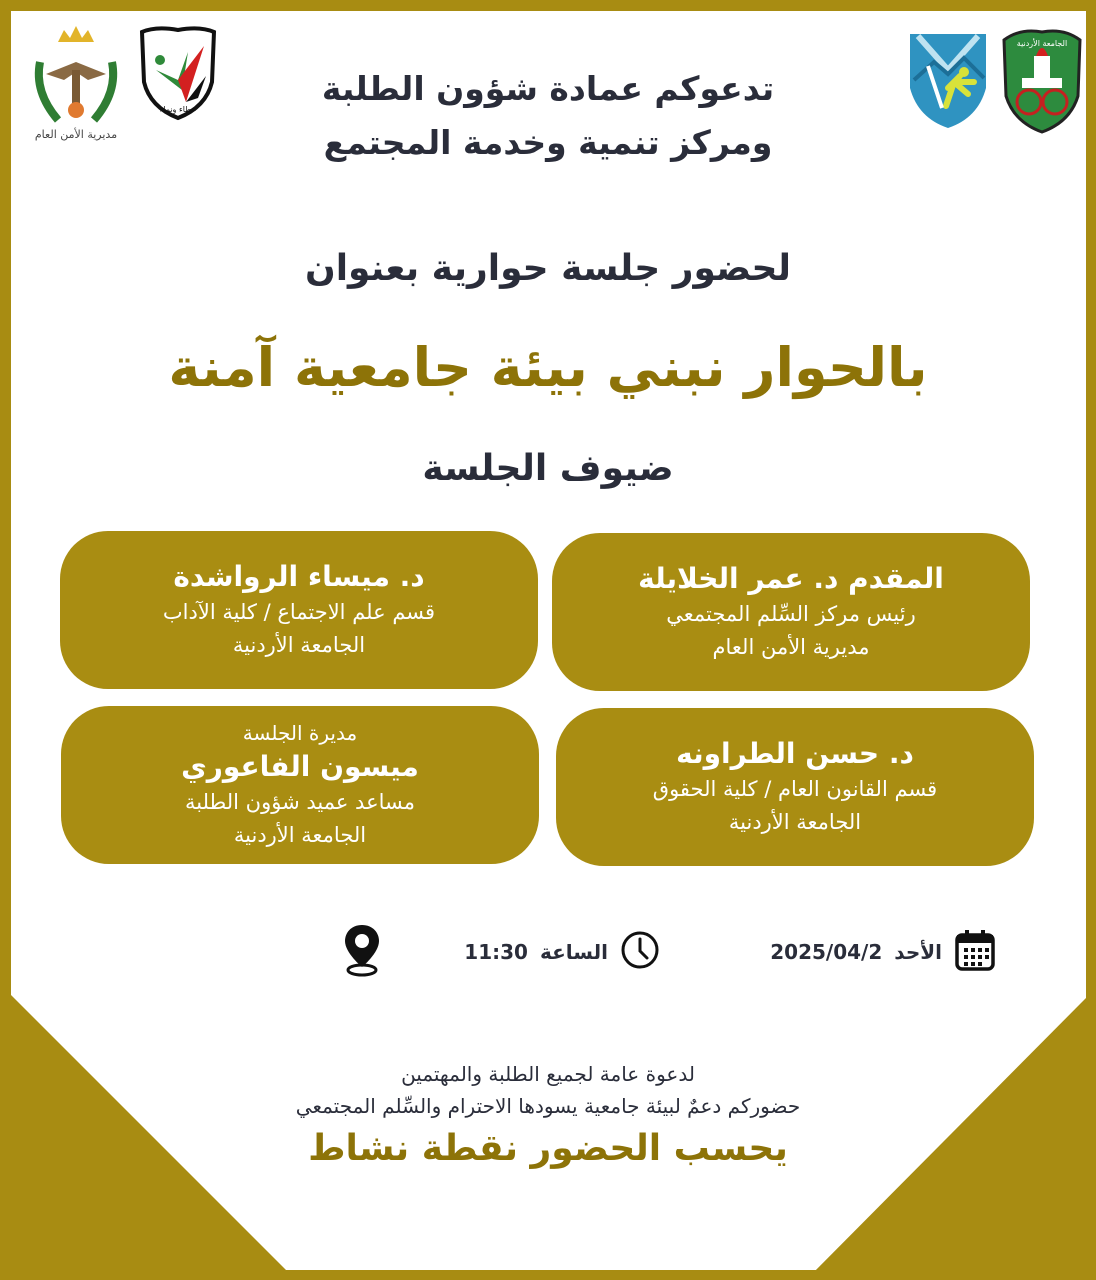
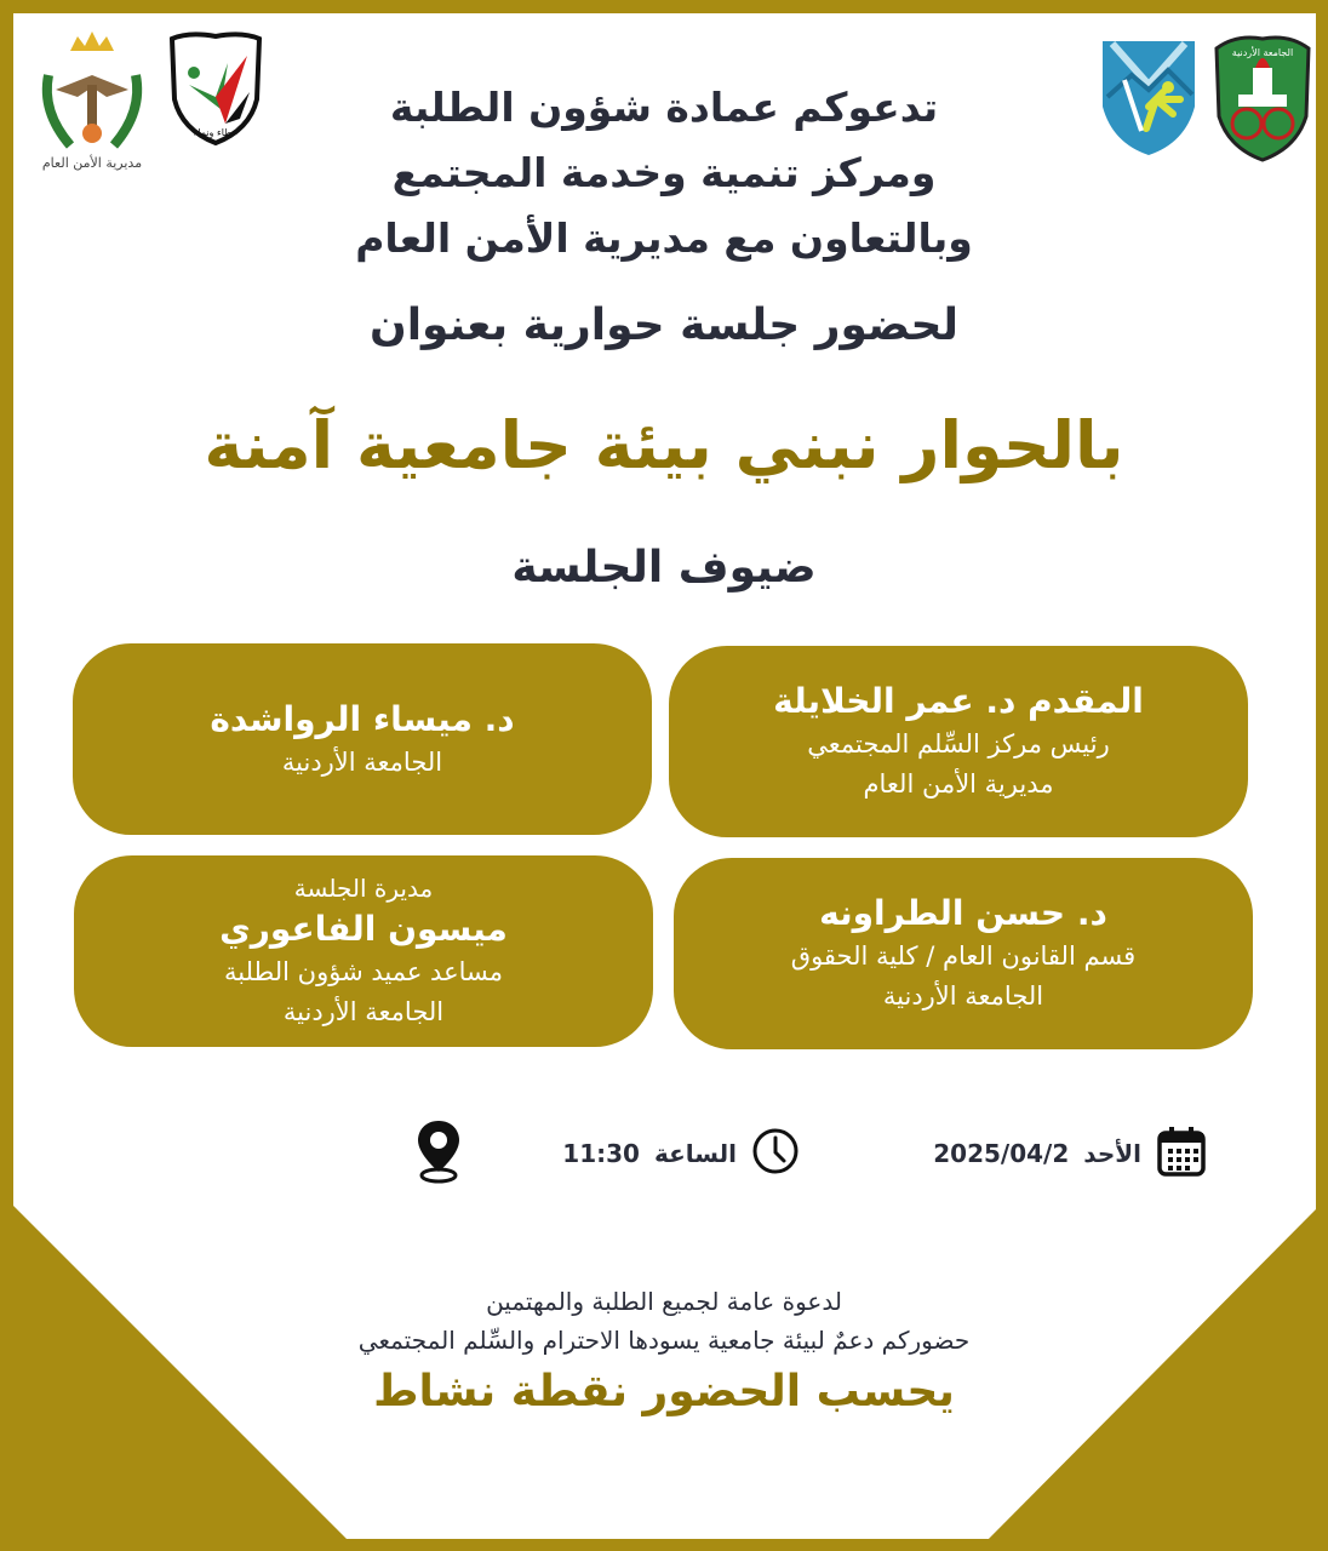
  مديرية الأمن العام
  عطاء ونماء
  الجامعة الأردنية
  تدعوكم عمادة شؤون الطلبة
  ومركز تنمية وخدمة المجتمع
+ وبالتعاون مع مديرية الأمن العام
  لحضور جلسة حوارية بعنوان
  بالحوار نبني بيئة جامعية آمنة
  ضيوف الجلسة
  المقدم د. عمر الخلايلة
  رئيس مركز السِّلم المجتمعي
  مديرية الأمن العام
  د. ميساء الرواشدة
- قسم علم الاجتماع / كلية الآداب
  الجامعة الأردنية
  د. حسن الطراونه
  قسم القانون العام / كلية الحقوق
  الجامعة الأردنية
  مديرة الجلسة
  ميسون الفاعوري
  مساعد عميد شؤون الطلبة
  الجامعة الأردنية
  الأحد
  2025/04/2
  الساعة
  11:30
  لدعوة عامة لجميع الطلبة والمهتمين
  حضوركم دعمٌ لبيئة جامعية يسودها الاحترام والسِّلم المجتمعي
  يحسب الحضور نقطة نشاط
